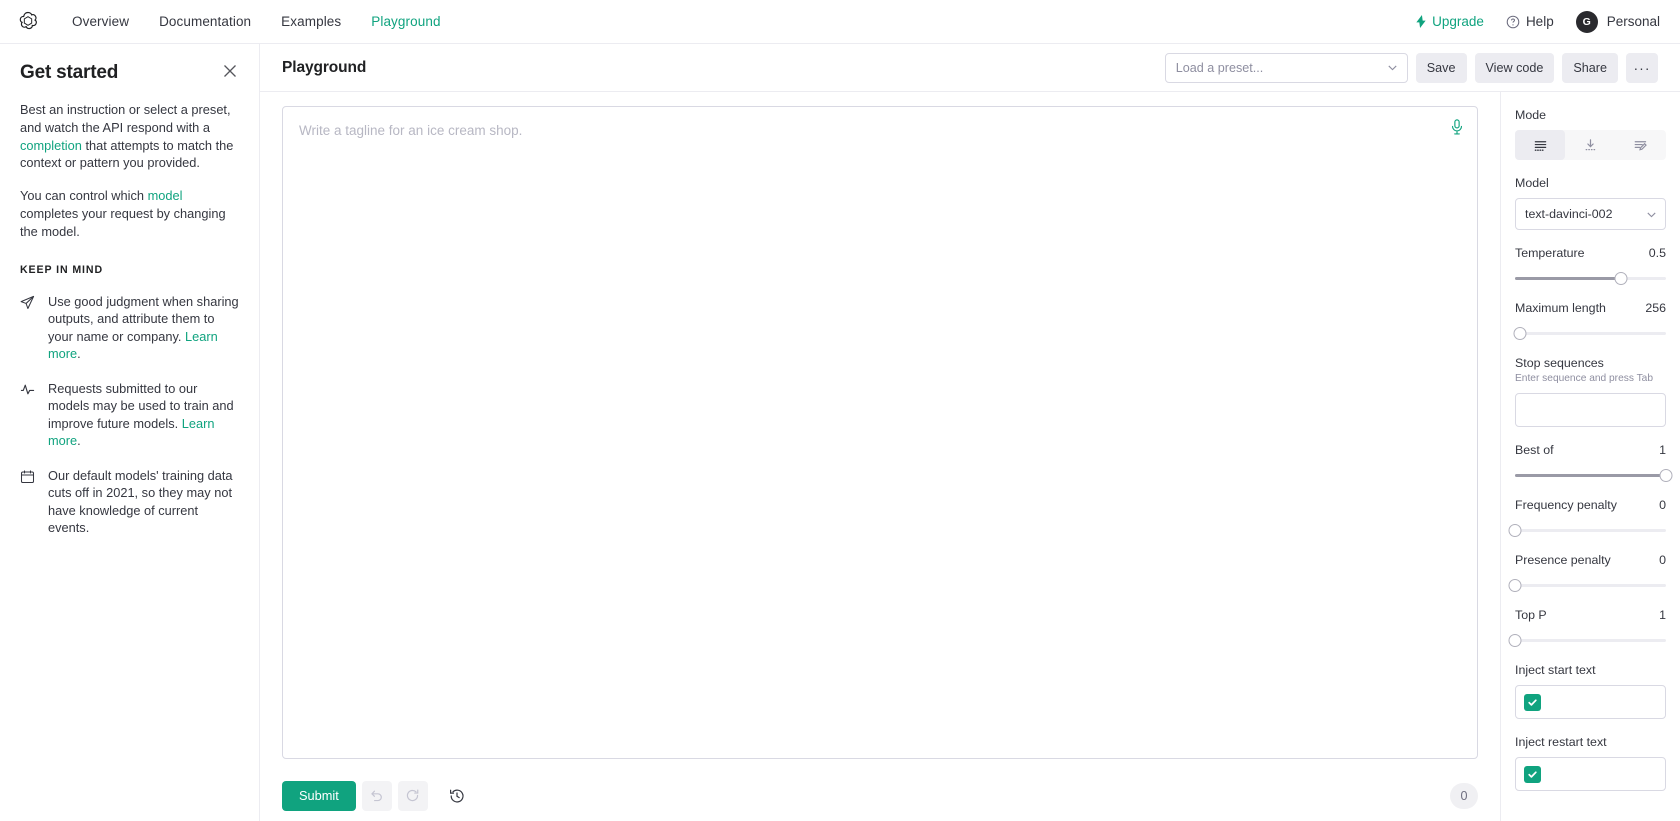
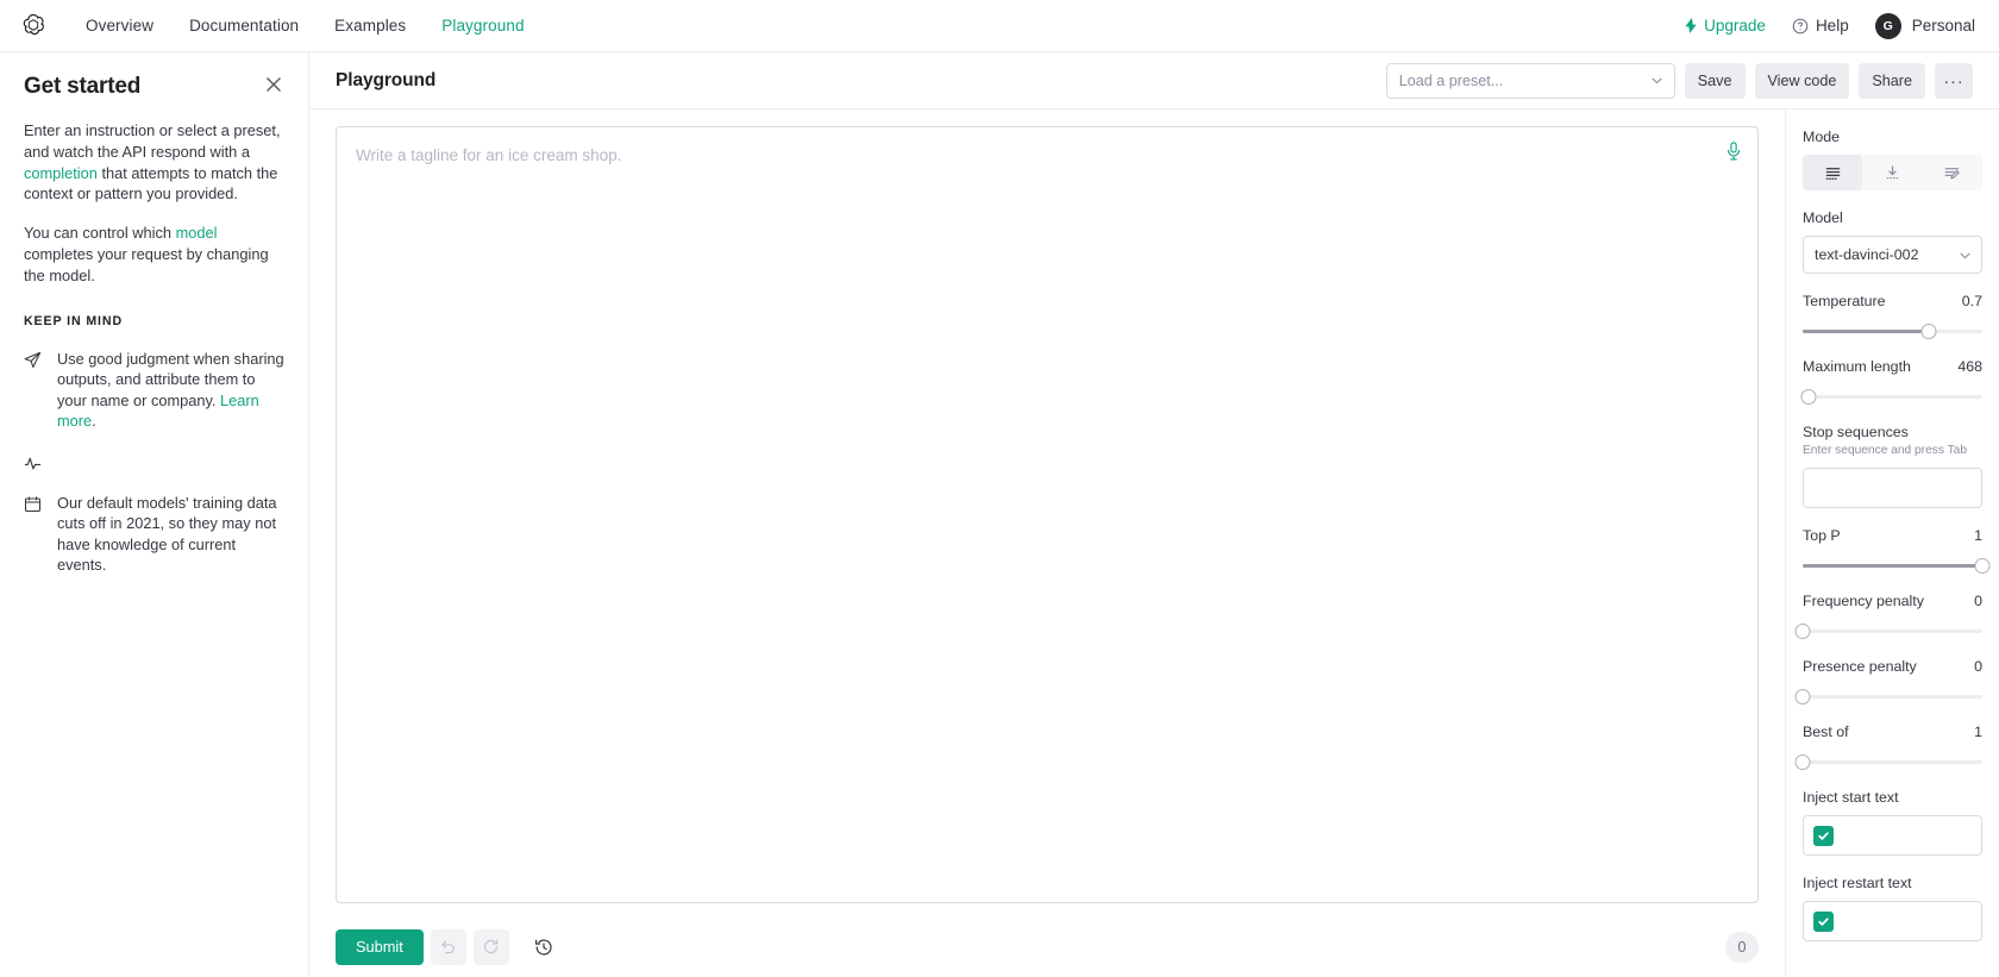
  Overview
  Documentation
  Examples
  Playground
  Upgrade
  Help
  G
  Personal
  Get started
- Best an instruction or select a preset, and watch the API respond with a completion that attempts to match the context or pattern you provided.
+ Enter an instruction or select a preset, and watch the API respond with a completion that attempts to match the context or pattern you provided.
  You can control which model completes your request by changing the model.
  KEEP IN MIND
  Use good judgment when sharing outputs, and attribute them to your name or company. Learn more.
- Requests submitted to our models may be used to train and improve future models. Learn more.
  Our default models' training data cuts off in 2021, so they may not have knowledge of current events.
  Playground
  Load a preset...
  Save
  View code
  Share
  ···
  Write a tagline for an ice cream shop.
  Submit
  0
  Mode
  Model
  text-davinci-002
  Temperature
- 0.5
+ 0.7
  Maximum length
- 256
+ 468
  Stop sequences
  Enter sequence and press Tab
- Best of
+ Top P
  1
  Frequency penalty
  0
  Presence penalty
  0
- Top P
+ Best of
  1
  Inject start text
  Inject restart text
